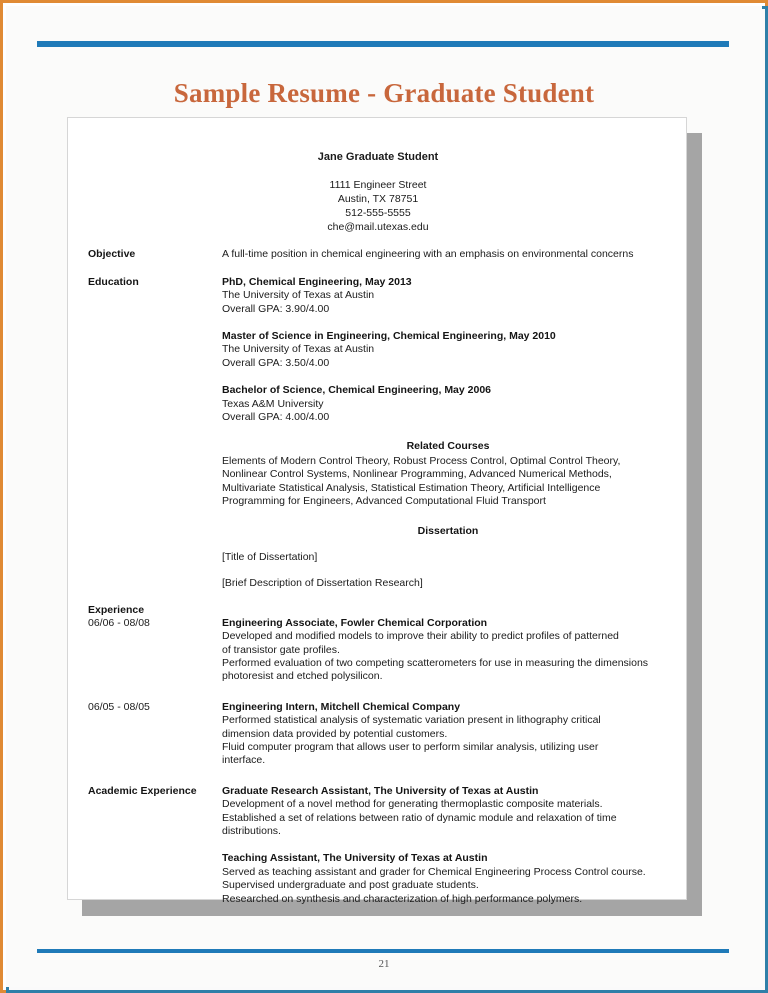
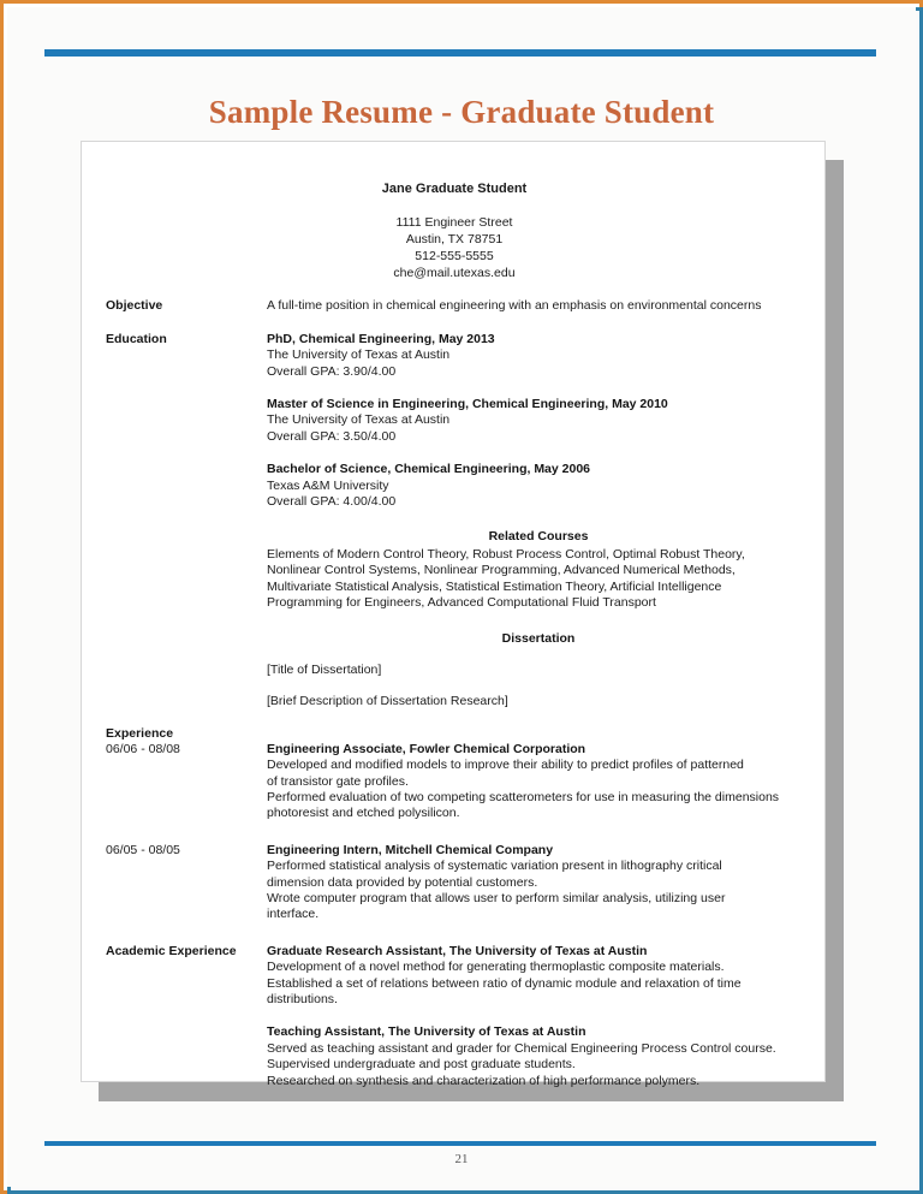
  Sample Resume - Graduate Student
  Jane Graduate Student
  1111 Engineer Street
  Austin, TX 78751
  512-555-5555
  che@mail.utexas.edu
  Objective
  A full-time position in chemical engineering with an emphasis on environmental concerns
  Education
  PhD, Chemical Engineering, May 2013
  The University of Texas at Austin
  Overall GPA: 3.90/4.00
  Master of Science in Engineering, Chemical Engineering, May 2010
  The University of Texas at Austin
  Overall GPA: 3.50/4.00
  Bachelor of Science, Chemical Engineering, May 2006
  Texas A&M University
  Overall GPA: 4.00/4.00
  Related Courses
- Elements of Modern Control Theory, Robust Process Control, Optimal Control Theory,
+ Elements of Modern Control Theory, Robust Process Control, Optimal Robust Theory,
  Nonlinear Control Systems, Nonlinear Programming, Advanced Numerical Methods,
  Multivariate Statistical Analysis, Statistical Estimation Theory, Artificial Intelligence
  Programming for Engineers, Advanced Computational Fluid Transport
  Dissertation
  [Title of Dissertation]
  [Brief Description of Dissertation Research]
  Experience
  06/06 - 08/08
  Engineering Associate, Fowler Chemical Corporation
  Developed and modified models to improve their ability to predict profiles of patterned
  of transistor gate profiles.
  Performed evaluation of two competing scatterometers for use in measuring the dimensions
  photoresist and etched polysilicon.
  06/05 - 08/05
  Engineering Intern, Mitchell Chemical Company
  Performed statistical analysis of systematic variation present in lithography critical
  dimension data provided by potential customers.
- Fluid computer program that allows user to perform similar analysis, utilizing user
+ Wrote computer program that allows user to perform similar analysis, utilizing user
  interface.
  Academic Experience
  Graduate Research Assistant, The University of Texas at Austin
  Development of a novel method for generating thermoplastic composite materials.
  Established a set of relations between ratio of dynamic module and relaxation of time
  distributions.
  Teaching Assistant, The University of Texas at Austin
  Served as teaching assistant and grader for Chemical Engineering Process Control course.
  Supervised undergraduate and post graduate students.
  Researched on synthesis and characterization of high performance polymers.
  21
